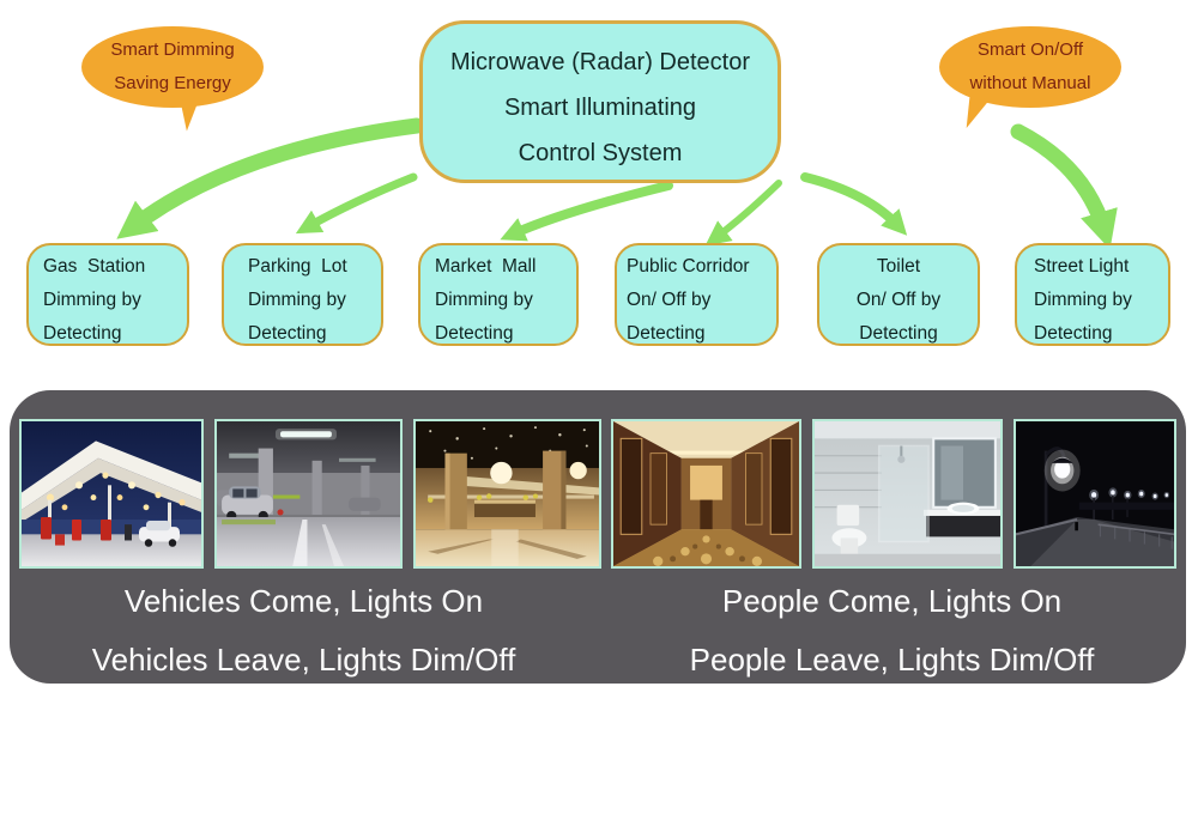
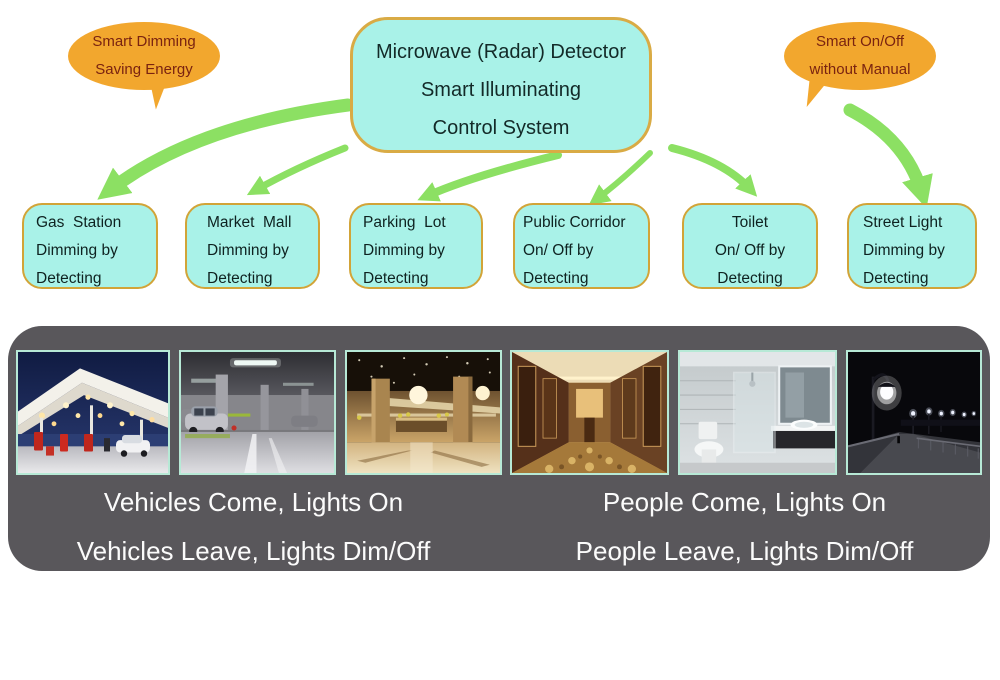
  Smart Dimming
  Saving Energy
  Smart On/Off
  without Manual
  Microwave (Radar) Detector
  Smart Illuminating
  Control System
  Gas Station
  Dimming by
  Detecting
- Parking Lot
+ Market Mall
  Dimming by
  Detecting
- Market Mall
+ Parking Lot
  Dimming by
  Detecting
  Public Corridor
  On/ Off by
  Detecting
  Toilet
  On/ Off by
  Detecting
  Street Light
  Dimming by
  Detecting
  Vehicles Come, Lights On
  Vehicles Leave, Lights Dim/Off
  People Come, Lights On
  People Leave, Lights Dim/Off
